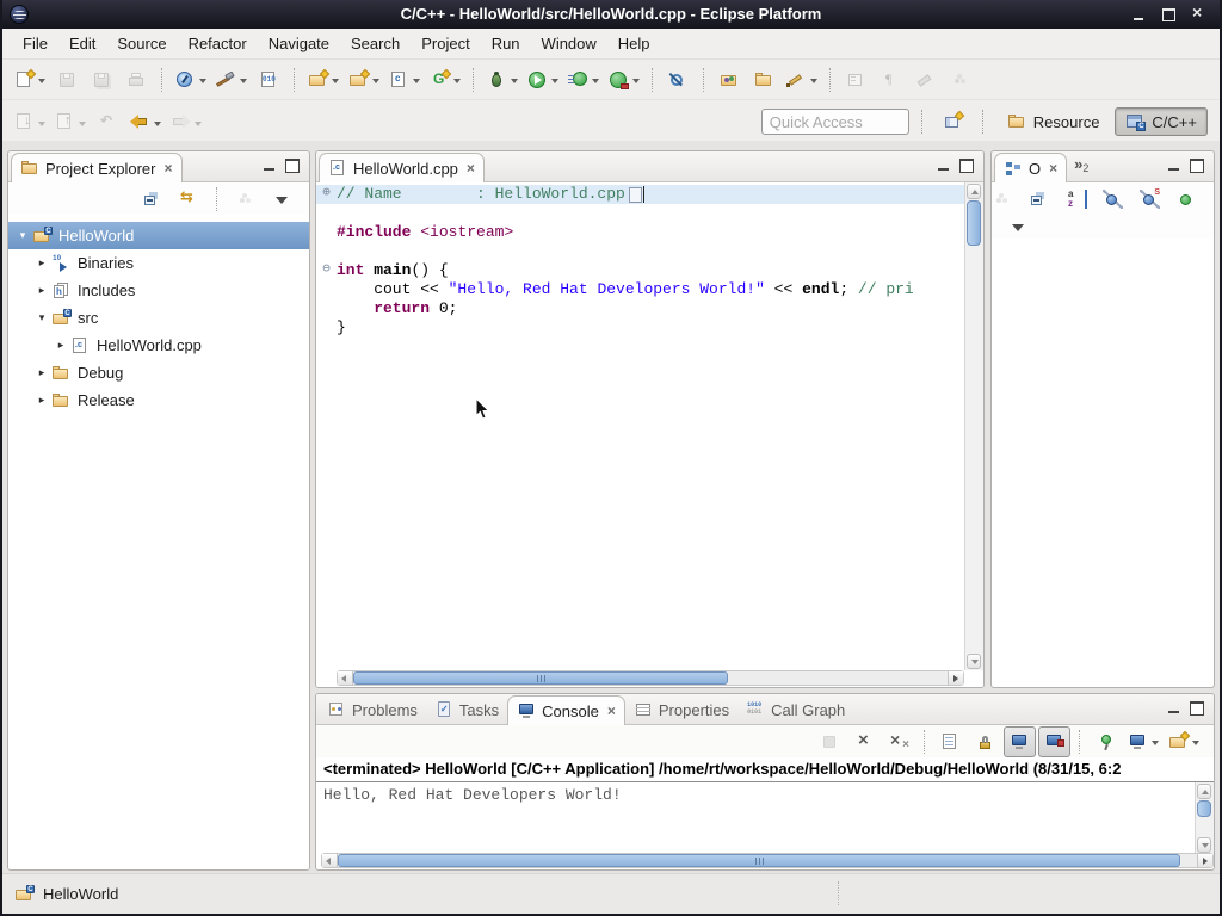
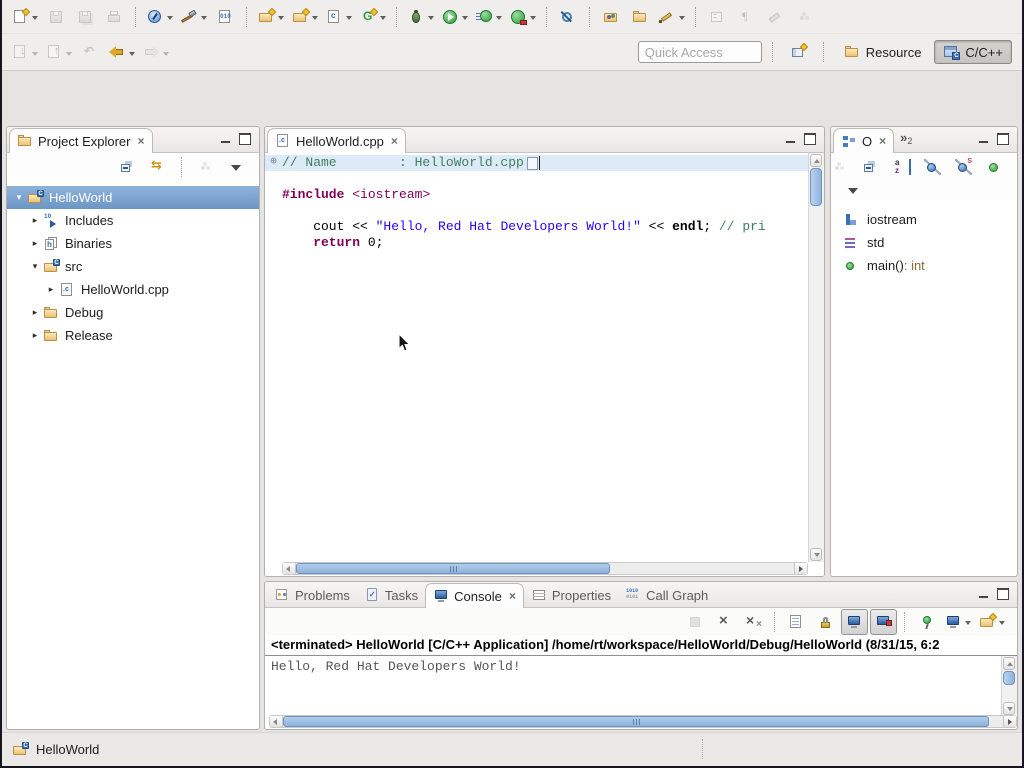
- C/C++ - HelloWorld/src/HelloWorld.cpp - Eclipse Platform
- File
- Edit
- Source
- Refactor
- Navigate
- Search
- Project
- Run
- Window
- Help
  Quick Access
  Resource
  C/C++
  Project Explorer
  ×
  ▾
  HelloWorld
  ▸
- Binaries
+ Includes
  ▸
- Includes
+ Binaries
  ▾
  src
  ▸
  HelloWorld.cpp
  ▸
  Debug
  ▸
  Release
  HelloWorld.cpp
  ×
  ⊕
  // Name : HelloWorld.cpp
  #include <iostream>
- ⊖
- int main() {
  cout << "Hello, Red Hat Developers World!" << endl; // pri
  return 0;
- }
  O
  ×
  2
+ iostream
+ std
+ main()
+ : int
  Problems
  Tasks
  Console
  ×
  Properties
  Call Graph
  <terminated> HelloWorld [C/C++ Application] /home/rt/workspace/HelloWorld/Debug/HelloWorld (8/31/15, 6:2
  Hello, Red Hat Developers World!
  HelloWorld
